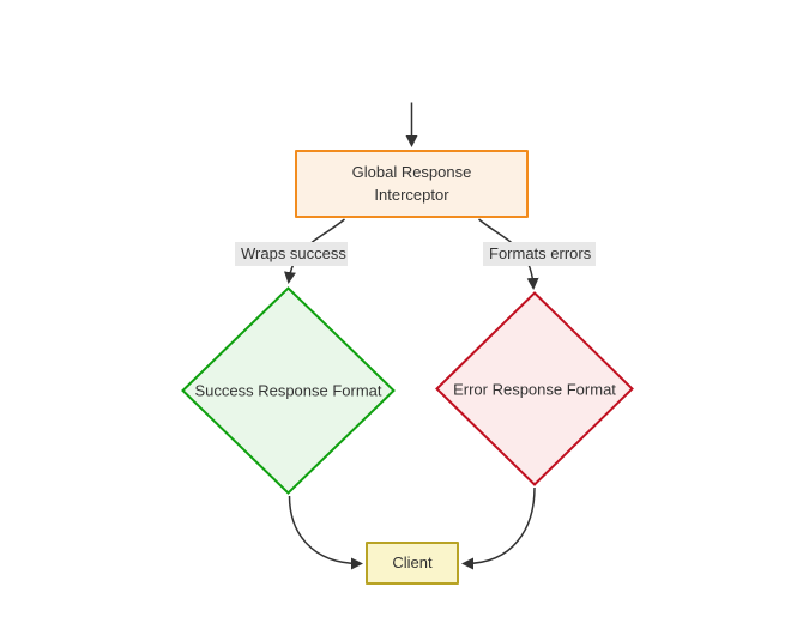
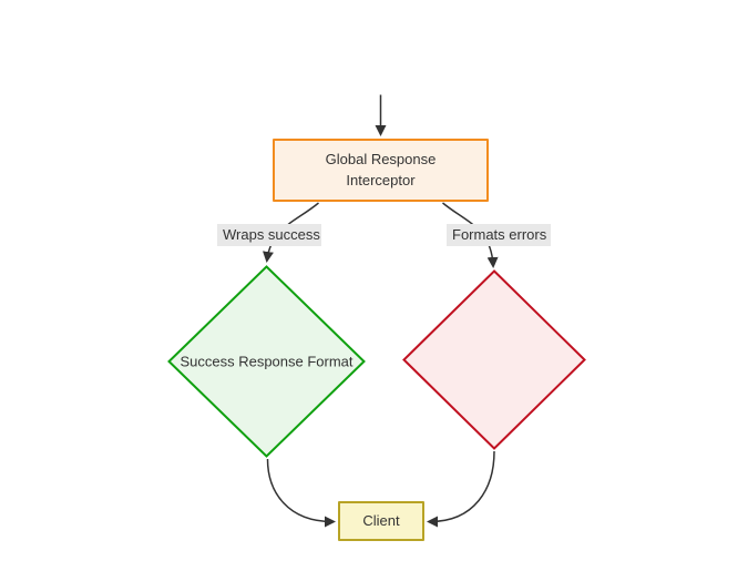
  Global Response Interceptor
  Wraps success
  Formats errors
  Success Response Format
- Error Response Format
  Client
